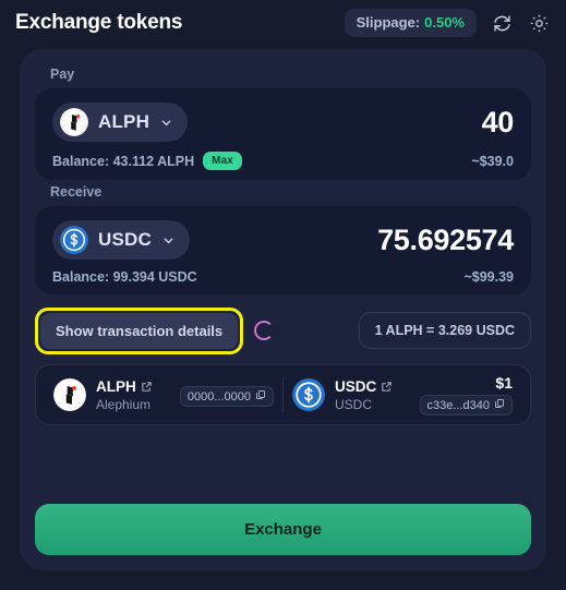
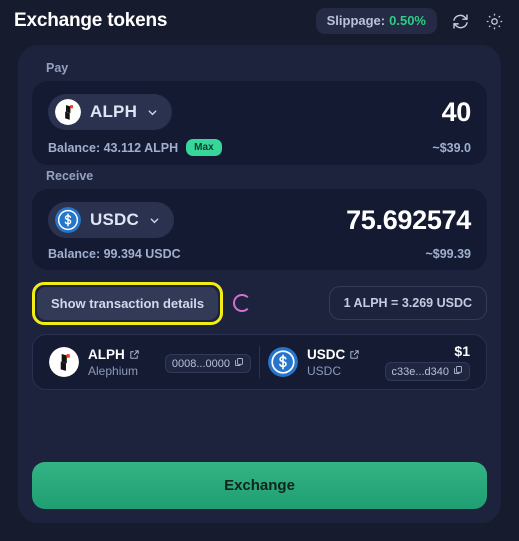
  Exchange tokens
  Slippage:
  0.50%
  Pay
  ALPH
  40
  Balance: 43.112 ALPH
  Max
  ~$39.0
  Receive
  USDC
  75.692574
  Balance: 99.394 USDC
  ~$99.39
  Show transaction details
  1 ALPH = 3.269 USDC
  ALPH
  Alephium
- 0000...0000
+ 0008...0000
  USDC
  USDC
  $1
  c33e...d340
  Exchange
